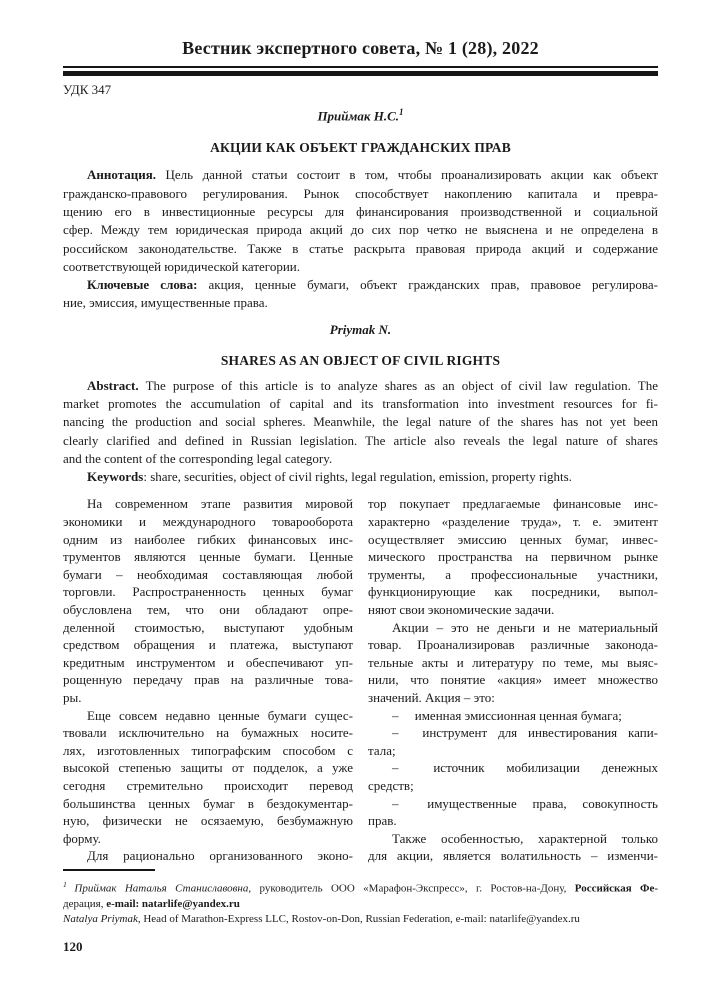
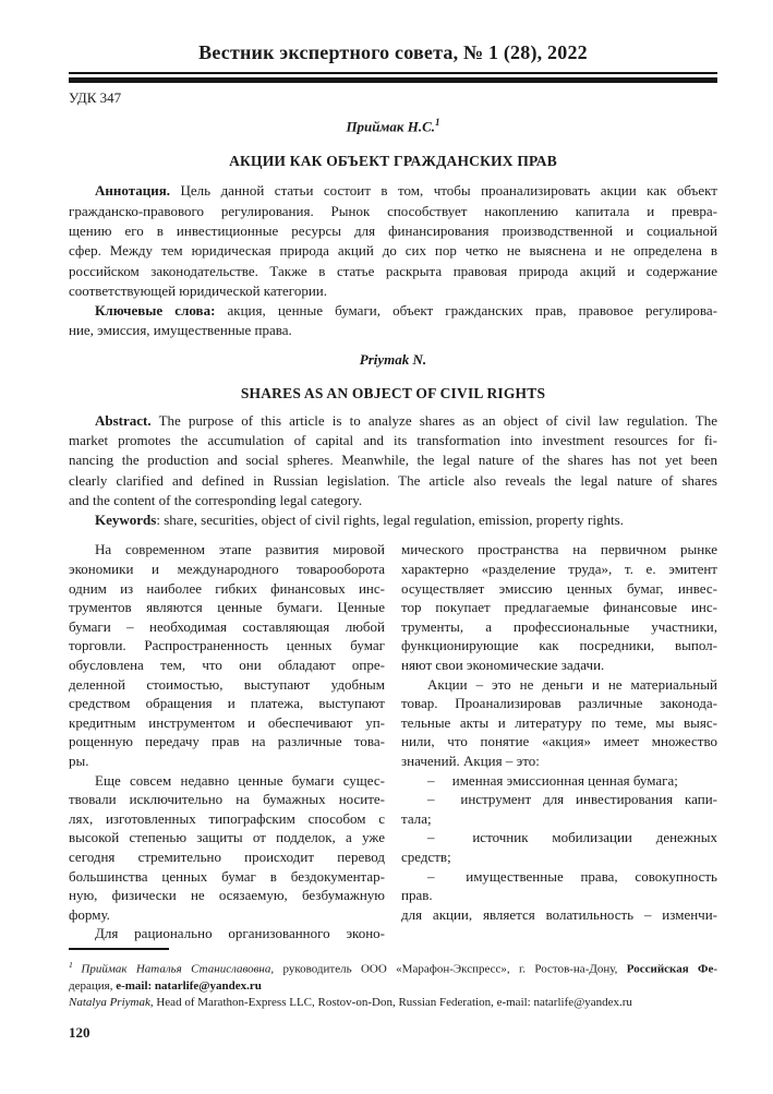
  Вестник экспертного совета, № 1 (28), 2022
  УДК 347
  Приймак Н.С.1
  АКЦИИ КАК ОБЪЕКТ ГРАЖДАНСКИХ ПРАВ
  Аннотация. Цель данной статьи состоит в том, чтобы проанализировать акции как объект
  гражданско-правового регулирования. Рынок способствует накоплению капитала и превра-
  щению его в инвестиционные ресурсы для финансирования производственной и социальной
  сфер. Между тем юридическая природа акций до сих пор четко не выяснена и не определена в
  российском законодательстве. Также в статье раскрыта правовая природа акций и содержание
  соответствующей юридической категории.
  Ключевые слова: акция, ценные бумаги, объект гражданских прав, правовое регулирова-
  ние, эмиссия, имущественные права.
  Priymak N.
  SHARES AS AN OBJECT OF CIVIL RIGHTS
  Abstract. The purpose of this article is to analyze shares as an object of civil law regulation. The
  market promotes the accumulation of capital and its transformation into investment resources for fi-
  nancing the production and social spheres. Meanwhile, the legal nature of the shares has not yet been
  clearly clarified and defined in Russian legislation. The article also reveals the legal nature of shares
  and the content of the corresponding legal category.
  Keywords: share, securities, object of civil rights, legal regulation, emission, property rights.
  На современном этапе развития мировой
  экономики и международного товарооборота
  одним из наиболее гибких финансовых инс-
  трументов являются ценные бумаги. Ценные
  бумаги – необходимая составляющая любой
  торговли. Распространенность ценных бумаг
  обусловлена тем, что они обладают опре-
  деленной стоимостью, выступают удобным
  средством обращения и платежа, выступают
  кредитным инструментом и обеспечивают уп-
  рощенную передачу прав на различные това-
  ры.
  Еще совсем недавно ценные бумаги сущес-
  твовали исключительно на бумажных носите-
  лях, изготовленных типографским способом с
  высокой степенью защиты от подделок, а уже
  сегодня стремительно происходит перевод
  большинства ценных бумаг в бездокументар-
  ную, физически не осязаемую, безбумажную
  форму.
  Для рационально организованного эконо-
- тор покупает предлагаемые финансовые инс-
+ мического пространства на первичном рынке
  характерно «разделение труда», т. е. эмитент
  осуществляет эмиссию ценных бумаг, инвес-
- мического пространства на первичном рынке
+ тор покупает предлагаемые финансовые инс-
  трументы, а профессиональные участники,
  функционирующие как посредники, выпол-
  няют свои экономические задачи.
  Акции – это не деньги и не материальный
  товар. Проанализировав различные законода-
  тельные акты и литературу по теме, мы выяс-
  нили, что понятие «акция» имеет множество
  значений. Акция – это:
  – именная эмиссионная ценная бумага;
  – инструмент для инвестирования капи-
  тала;
  – источник мобилизации денежных
  средств;
  – имущественные права, совокупность
  прав.
- Также особенностью, характерной только
  для акции, является волатильность – изменчи-
  1 Приймак Наталья Станиславовна, руководитель ООО «Марафон-Экспресс», г. Ростов-на-Дону, Российская Фе-
  дерация, e-mail: natarlife@yandex.ru
  Natalya Priymak, Head of Marathon-Express LLC, Rostov-on-Don, Russian Federation, e-mail: natarlife@yandex.ru
  120
